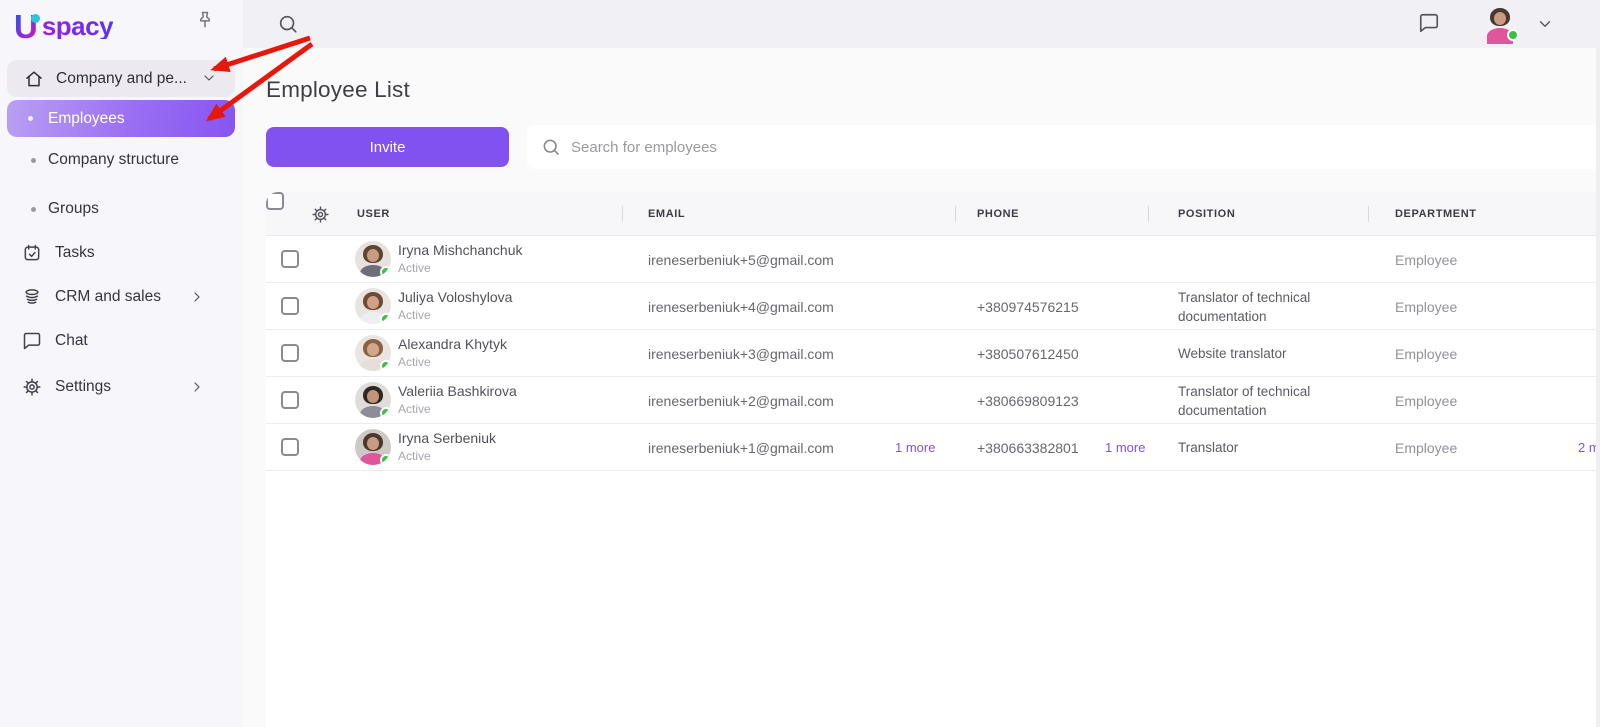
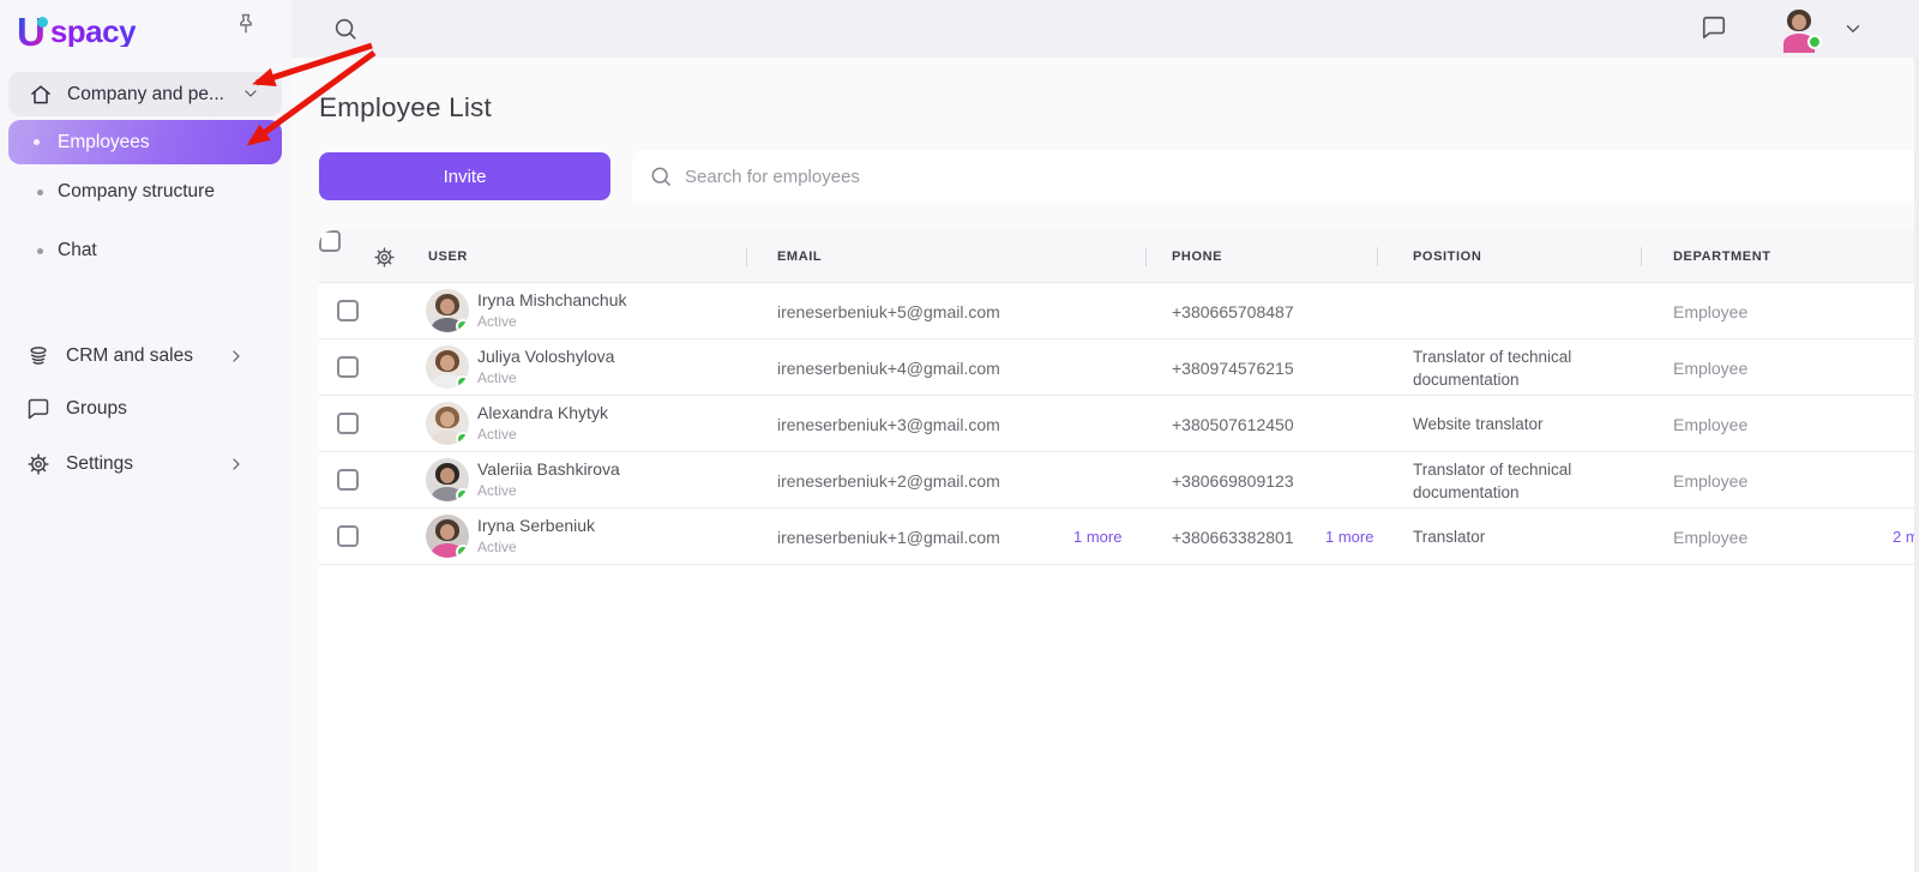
  U
  spacy
  Company and pe...
  Employees
  Company structure
- Groups
+ Chat
- Tasks
  CRM and sales
- Chat
+ Groups
  Settings
  Employee List
  Invite
  Search for employees
  USER
  EMAIL
  PHONE
  POSITION
  DEPARTMENT
  Iryna Mishchanchuk
  Active
  ireneserbeniuk+5@gmail.com
+ +380665708487
  Employee
  Juliya Voloshylova
  Active
  ireneserbeniuk+4@gmail.com
  +380974576215
  Translator of technical documentation
  Employee
  Alexandra Khytyk
  Active
  ireneserbeniuk+3@gmail.com
  +380507612450
  Website translator
  Employee
  Valeriia Bashkirova
  Active
  ireneserbeniuk+2@gmail.com
  +380669809123
  Translator of technical documentation
  Employee
  Iryna Serbeniuk
  Active
  ireneserbeniuk+1@gmail.com
  1 more
  +380663382801
  1 more
  Translator
  Employee
